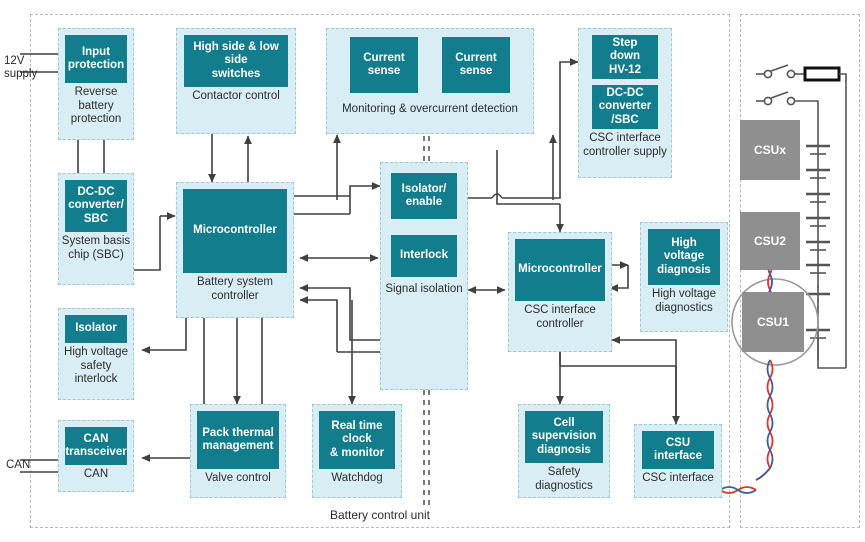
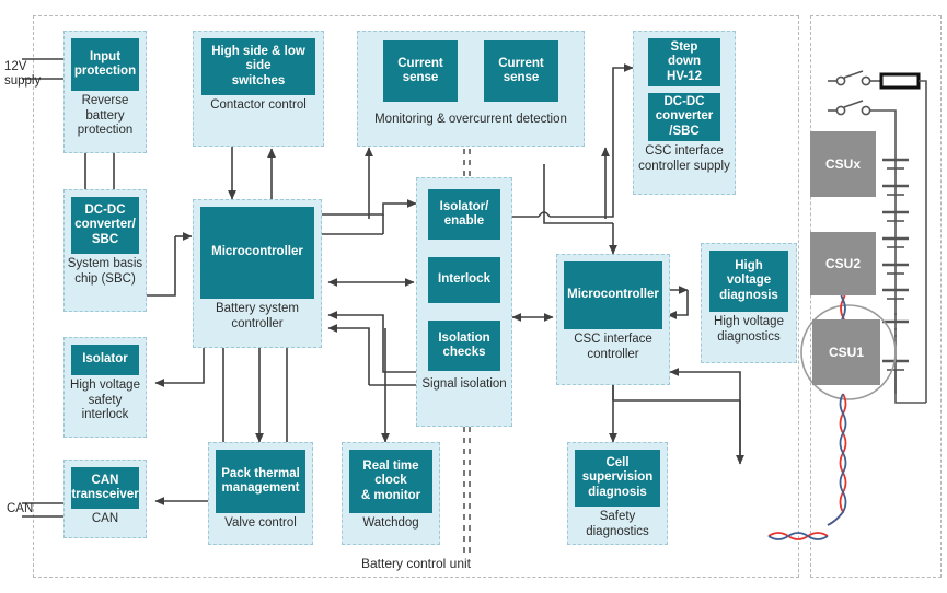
  Input
  protection
  Reverse battery protection
  DC-DC
  converter/
  SBC
  System basis chip (SBC)
  Isolator
  High voltage safety interlock
  CAN
  transceiver
  CAN
  High side & low
  side
  switches
  Contactor control
  Microcontroller
  Battery system controller
  Pack thermal
  management
  Valve control
  Real time
  clock
  & monitor
  Watchdog
  Current
  sense
  Current
  sense
  Monitoring & overcurrent detection
  Isolator/
  enable
  Interlock
+ Isolation
+ checks
  Signal isolation
  Step
  down
  HV-12
  DC-DC
  converter
  /SBC
  CSC interface controller supply
  Microcontroller
  CSC interface controller
  High
  voltage
  diagnosis
  High voltage diagnostics
  Cell
  supervision
  diagnosis
  Safety diagnostics
- CSU
- interface
- CSC interface
  Battery control unit
  12V
  supply
  CAN
  CSUx
  CSU2
  CSU1
